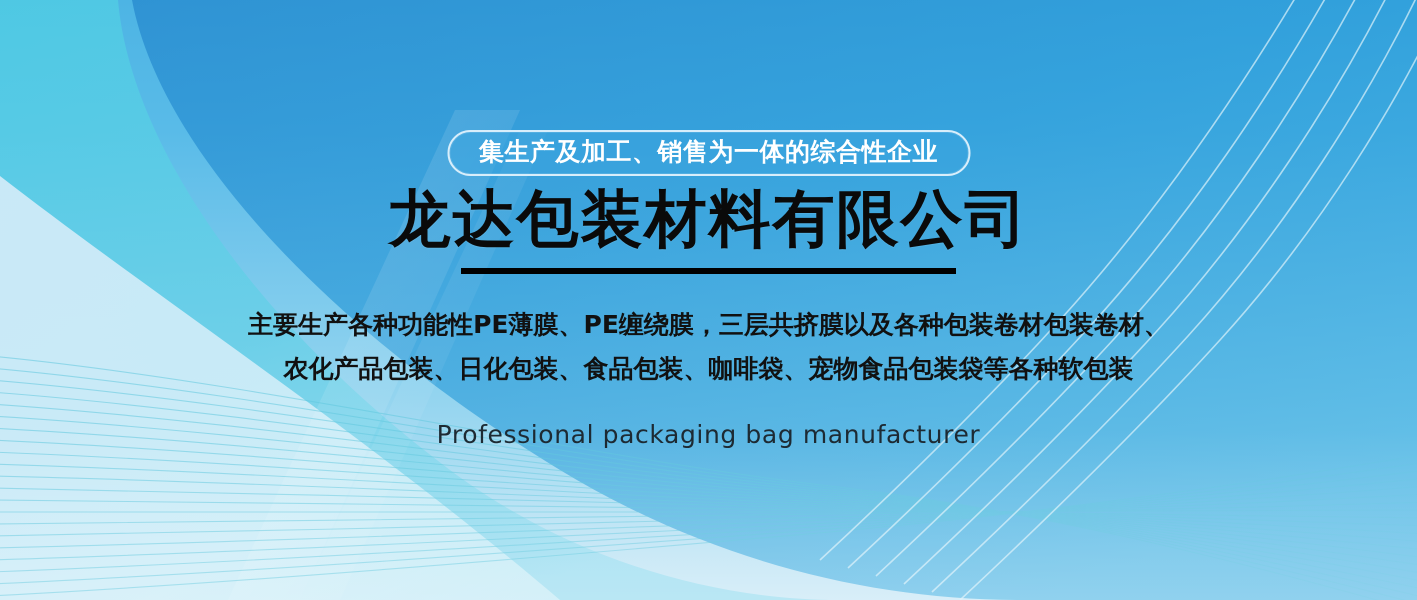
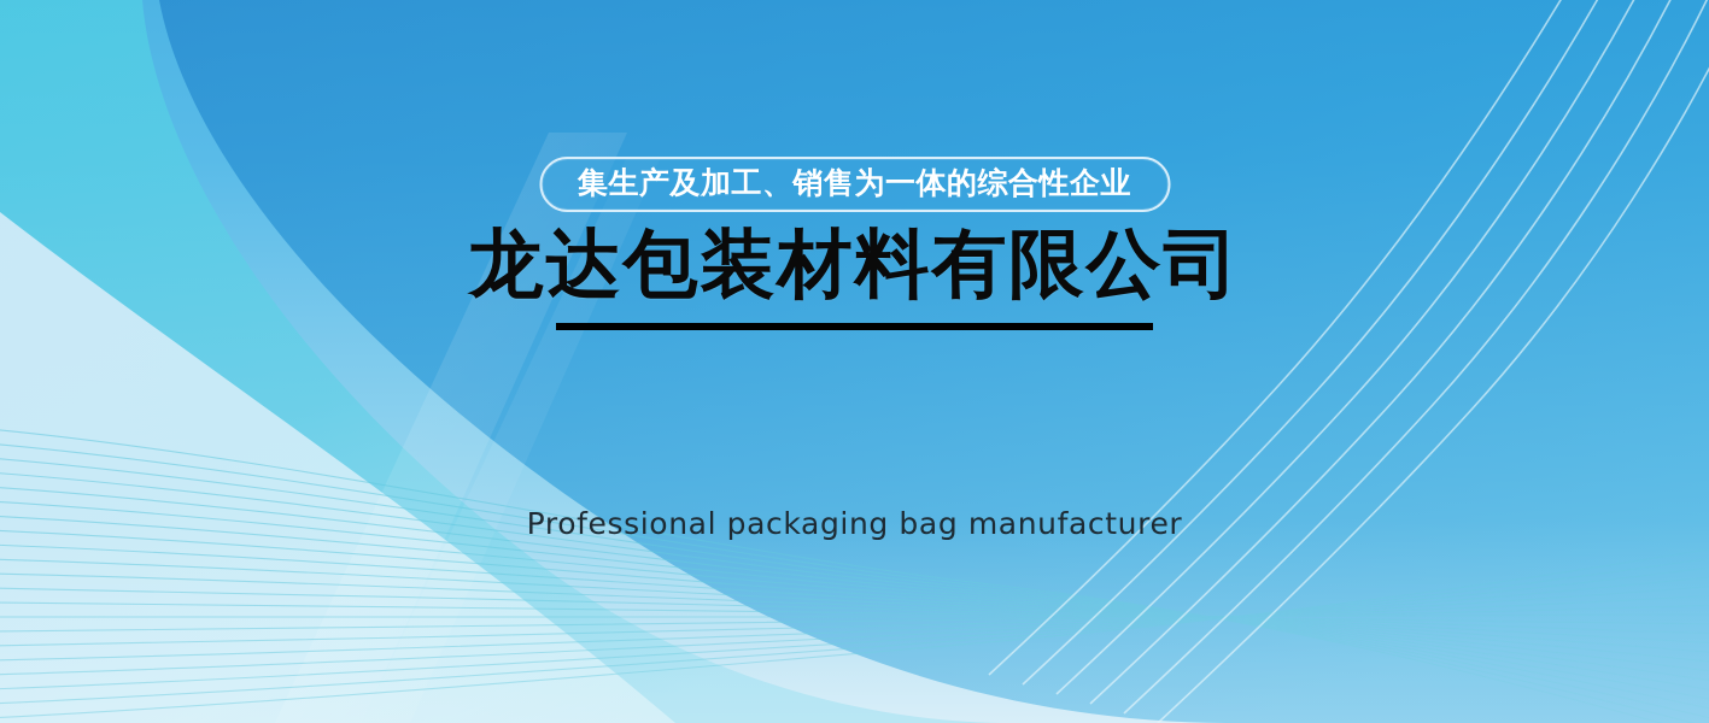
  集生产及加工、销售为一体的综合性企业
  龙达包装材料有限公司
- 主要生产各种功能性PE薄膜、PE缠绕膜，三层共挤膜以及各种包装卷材包装卷材、
- 农化产品包装、日化包装、食品包装、咖啡袋、宠物食品包装袋等各种软包装
  Professional packaging bag manufacturer
